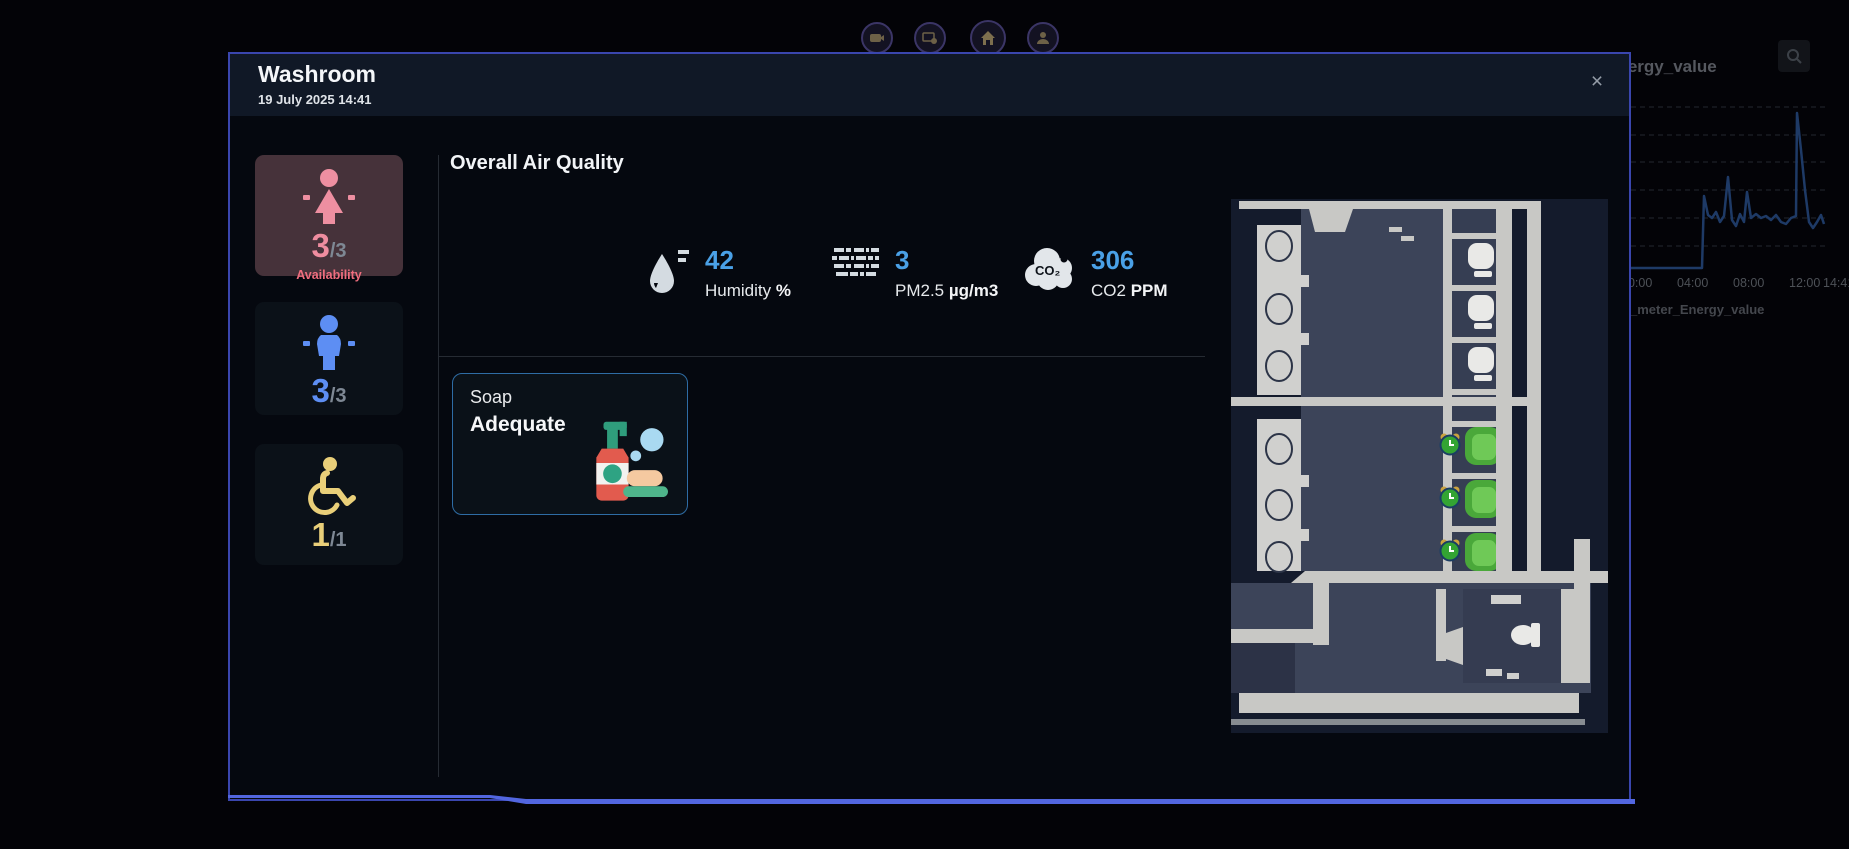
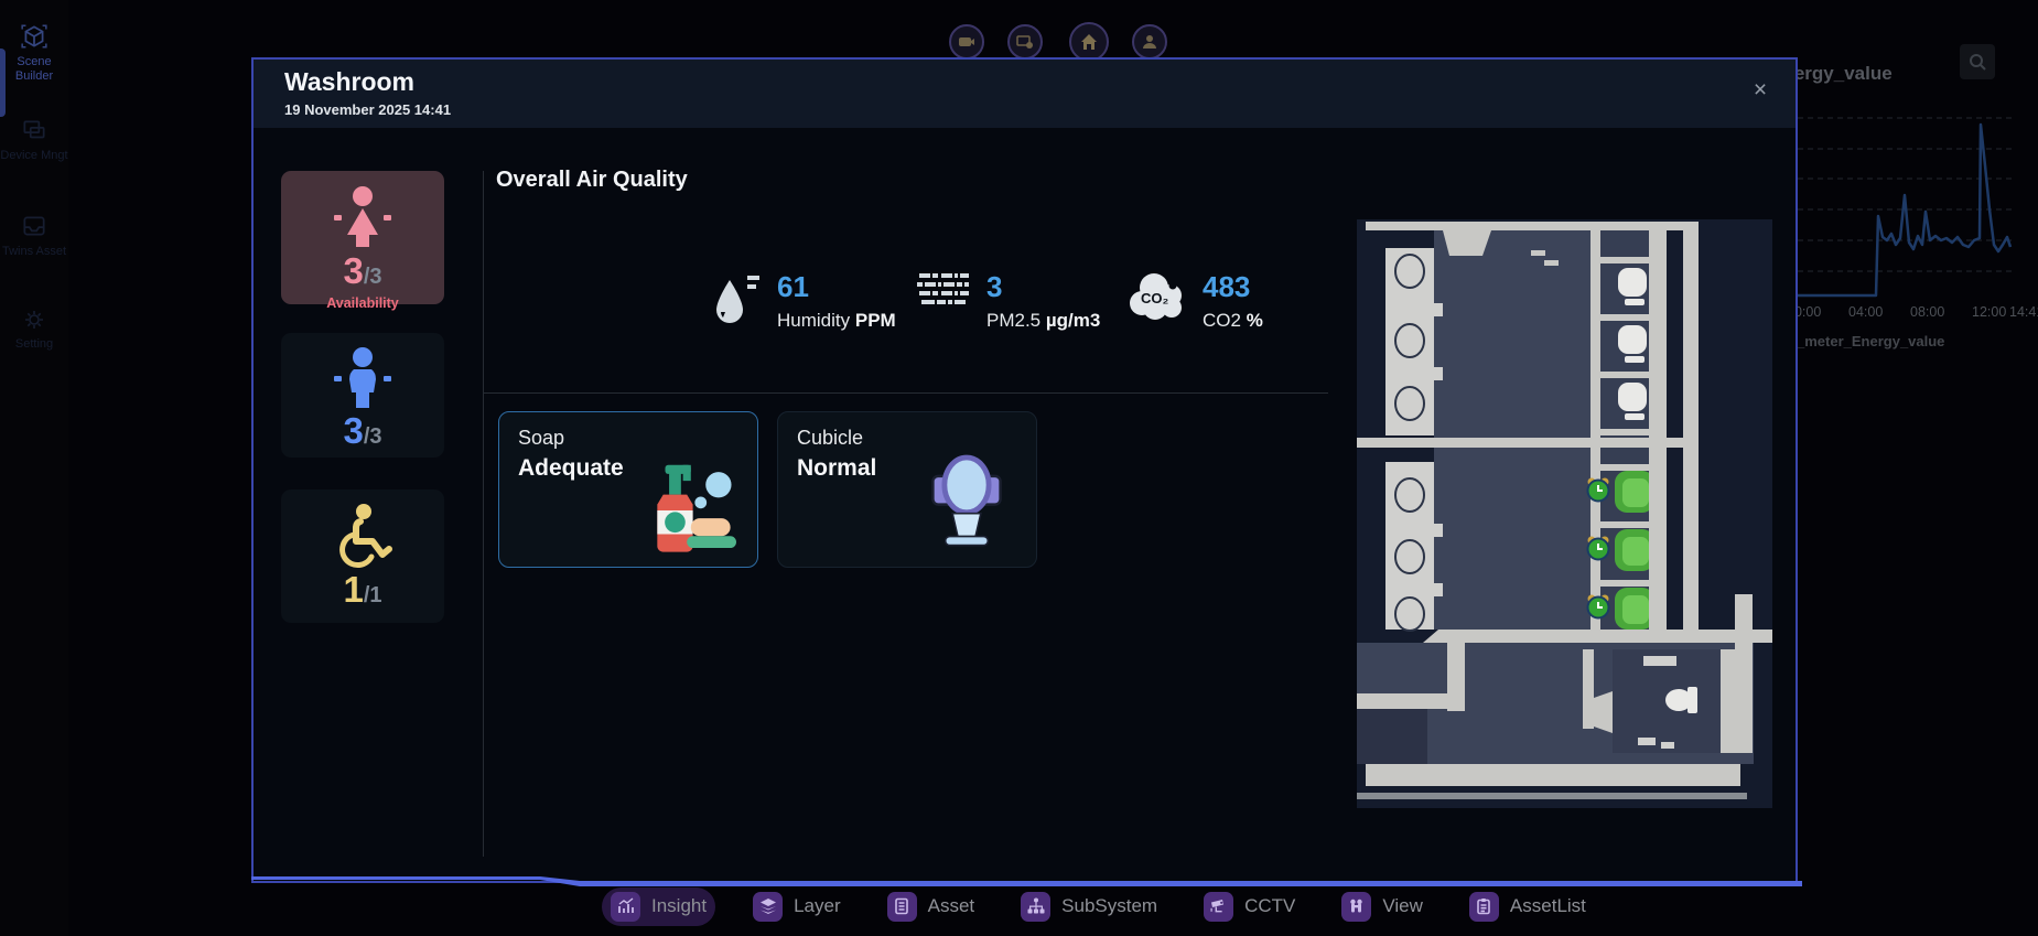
+ Scene Builder
+ Device Mngt
+ Twins Asset
+ Setting
  ergy_value
  0:00
  04:00
  08:00
  12:00
  14:4
  _meter_Energy_value
+ Insight
+ Layer
+ Asset
+ SubSystem
+ CCTV
+ View
+ AssetList
  Washroom
- 19 July 2025 14:41
+ 19 November 2025 14:41
  ×
  3/3
  Availability
  3/3
  1/1
  Overall Air Quality
- 42
+ 61
- Humidity %
+ Humidity PPM
  3
  PM2.5 µg/m3
  CO₂
- 306
+ 483
- CO2 PPM
+ CO2 %
  Soap
  Adequate
+ Cubicle
+ Normal
